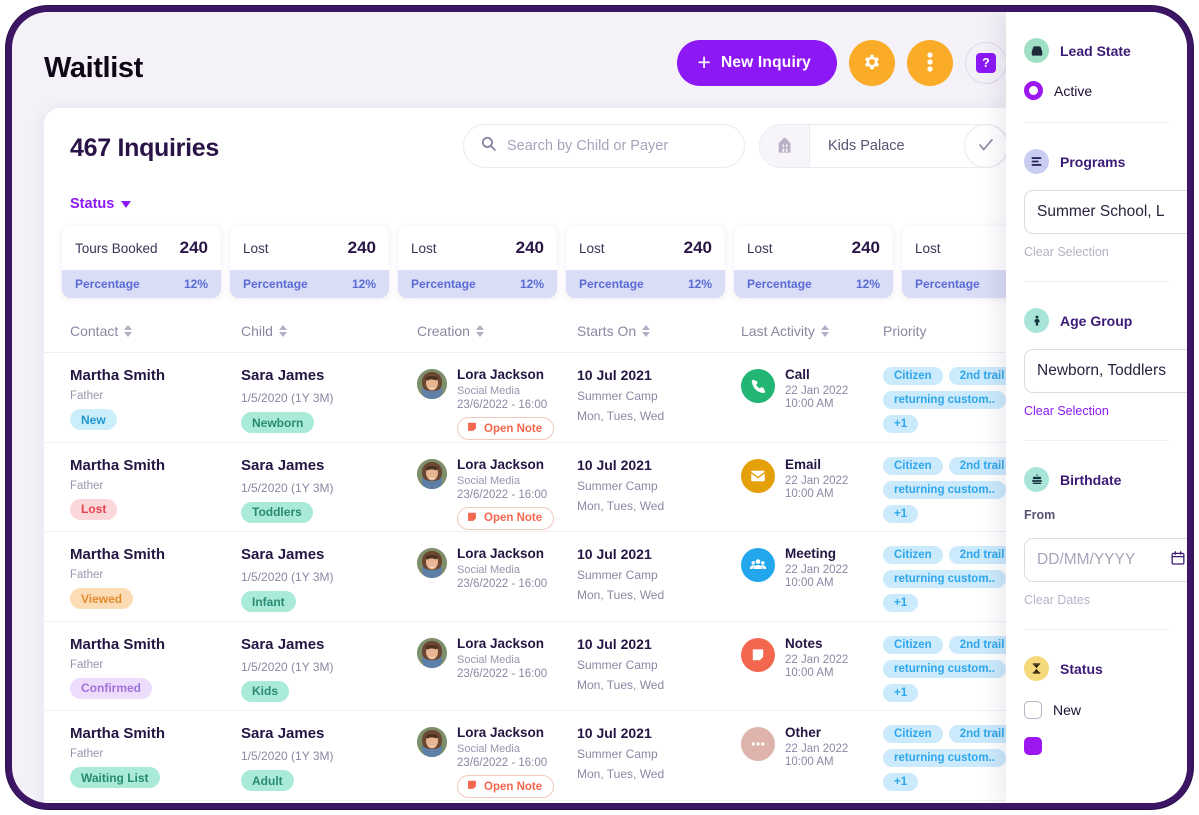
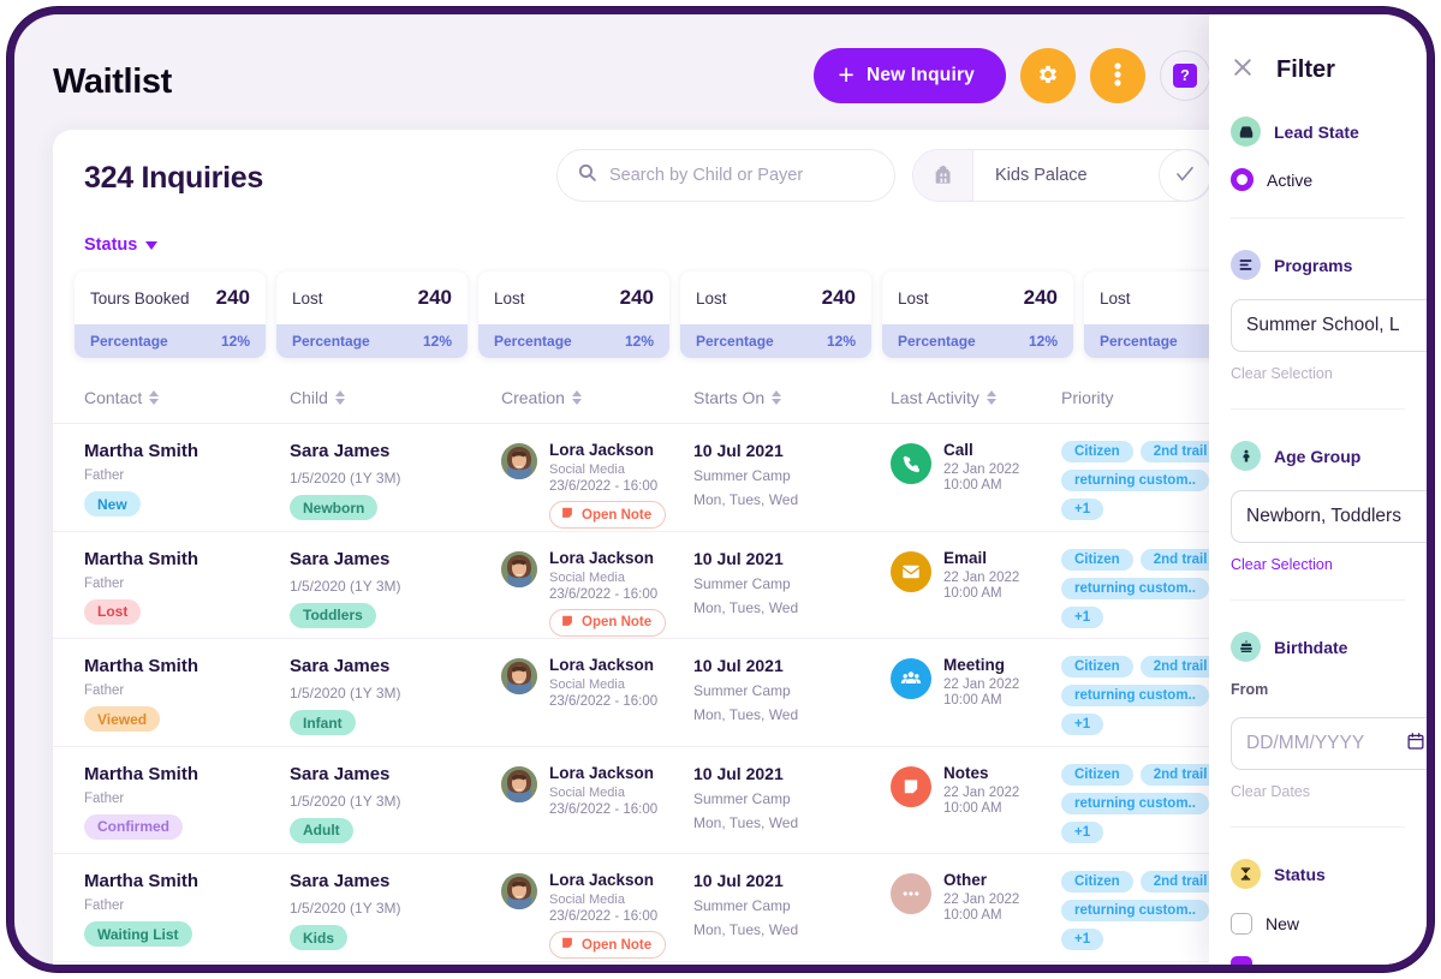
  Waitlist
  +
  New Inquiry
  ?
- 467 Inquiries
+ 324 Inquiries
  Search by Child or Payer
  Kids Palace
  Status
  Tours Booked
  240
  Percentage
  12%
  Lost
  240
  Percentage
  12%
  Lost
  240
  Percentage
  12%
  Lost
  240
  Percentage
  12%
  Lost
  240
  Percentage
  12%
  Lost
  Percentage
  Contact
  Child
  Creation
  Starts On
  Last Activity
  Priority
  Martha Smith
  Father
  New
  Sara James
  1/5/2020 (1Y 3M)
  Newborn
  Lora Jackson
  Social Media
  23/6/2022 - 16:00
  Open Note
  10 Jul 2021
  Summer Camp
  Mon, Tues, Wed
  Call
  22 Jan 2022
  10:00 AM
  Citizen
  2nd trail
  returning custom..
  +1
  Martha Smith
  Father
  Lost
  Sara James
  1/5/2020 (1Y 3M)
  Toddlers
  Lora Jackson
  Social Media
  23/6/2022 - 16:00
  Open Note
  10 Jul 2021
  Summer Camp
  Mon, Tues, Wed
  Email
  22 Jan 2022
  10:00 AM
  Citizen
  2nd trail
  returning custom..
  +1
  Martha Smith
  Father
  Viewed
  Sara James
  1/5/2020 (1Y 3M)
  Infant
  Lora Jackson
  Social Media
  23/6/2022 - 16:00
  10 Jul 2021
  Summer Camp
  Mon, Tues, Wed
  Meeting
  22 Jan 2022
  10:00 AM
  Citizen
  2nd trail
  returning custom..
  +1
  Martha Smith
  Father
  Confirmed
  Sara James
  1/5/2020 (1Y 3M)
- Kids
+ Adult
  Lora Jackson
  Social Media
  23/6/2022 - 16:00
  10 Jul 2021
  Summer Camp
  Mon, Tues, Wed
  Notes
  22 Jan 2022
  10:00 AM
  Citizen
  2nd trail
  returning custom..
  +1
  Martha Smith
  Father
  Waiting List
  Sara James
  1/5/2020 (1Y 3M)
- Adult
+ Kids
  Lora Jackson
  Social Media
  23/6/2022 - 16:00
  Open Note
  10 Jul 2021
  Summer Camp
  Mon, Tues, Wed
  Other
  22 Jan 2022
  10:00 AM
  Citizen
  2nd trail
  returning custom..
  +1
+ Filter
  Lead State
  Active
  Programs
  Summer School, L
  Clear Selection
  Age Group
  Newborn, Toddlers
  Clear Selection
  Birthdate
  From
  DD/MM/YYYY
  Clear Dates
  Status
  New
